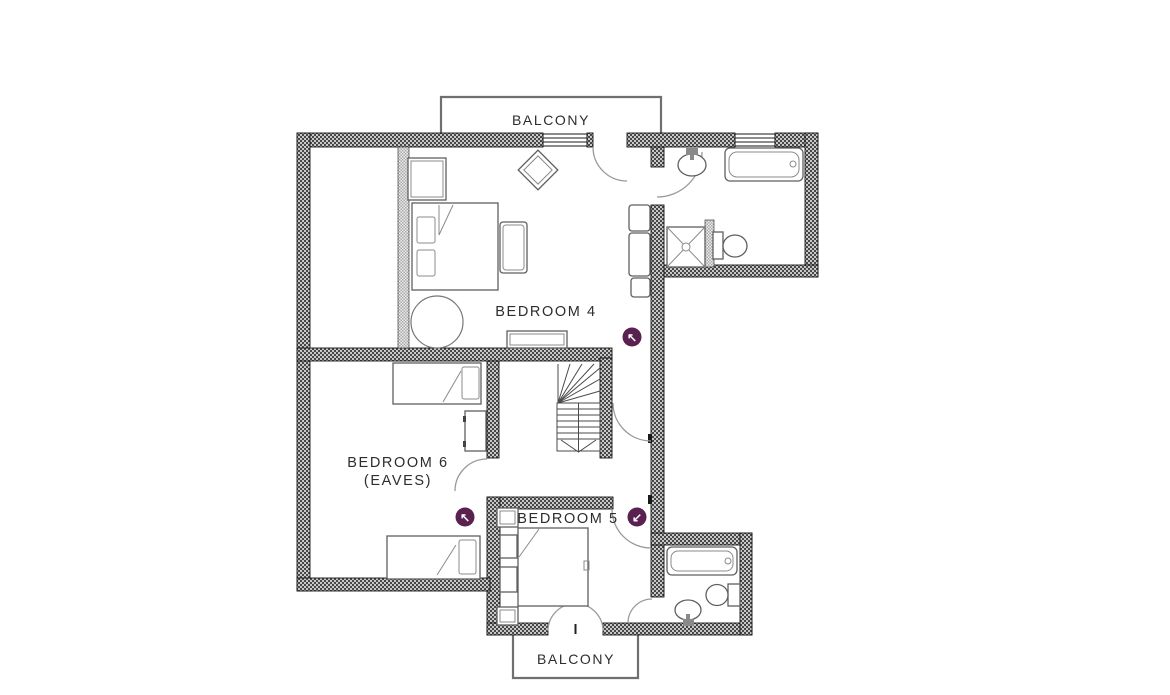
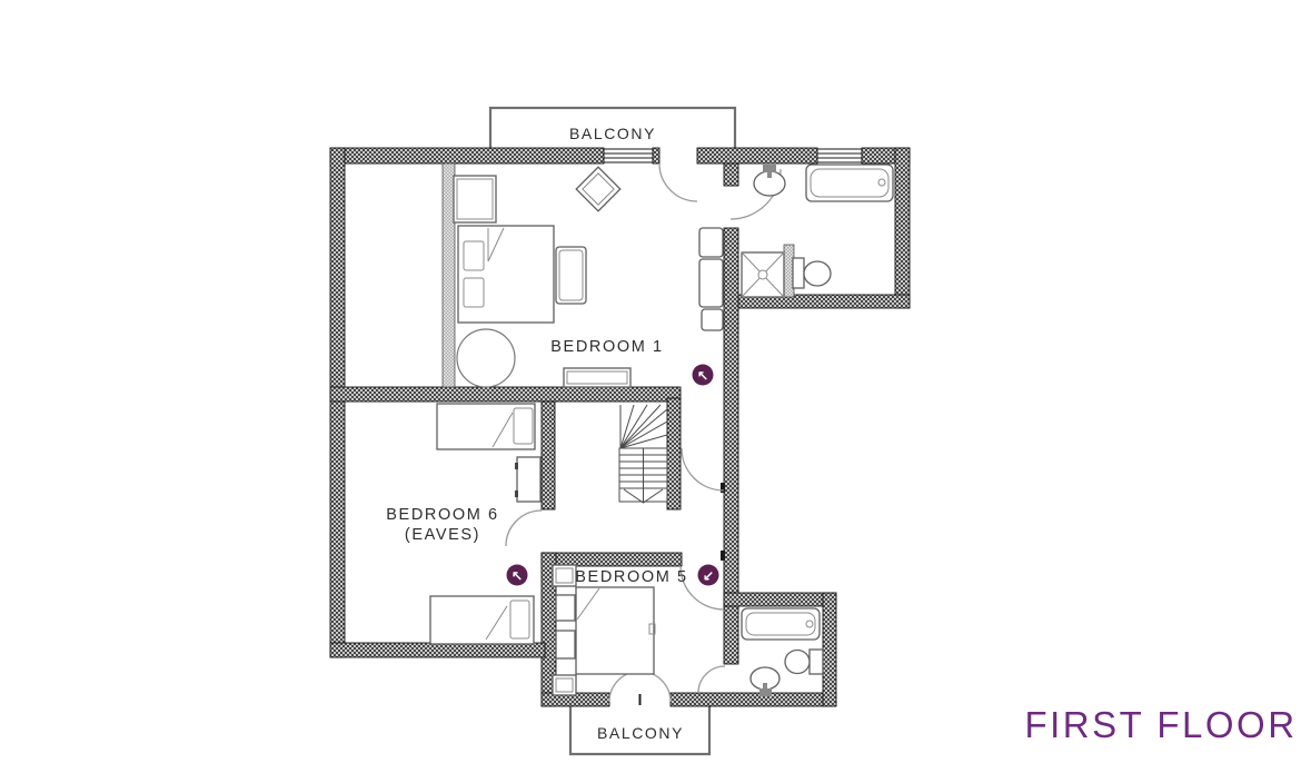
  BALCONY
- BEDROOM 4
+ BEDROOM 1
  BEDROOM 6
  (EAVES)
  BEDROOM 5
  BALCONY
+ FIRST FLOOR
  ↖
  ↖
  ↙
